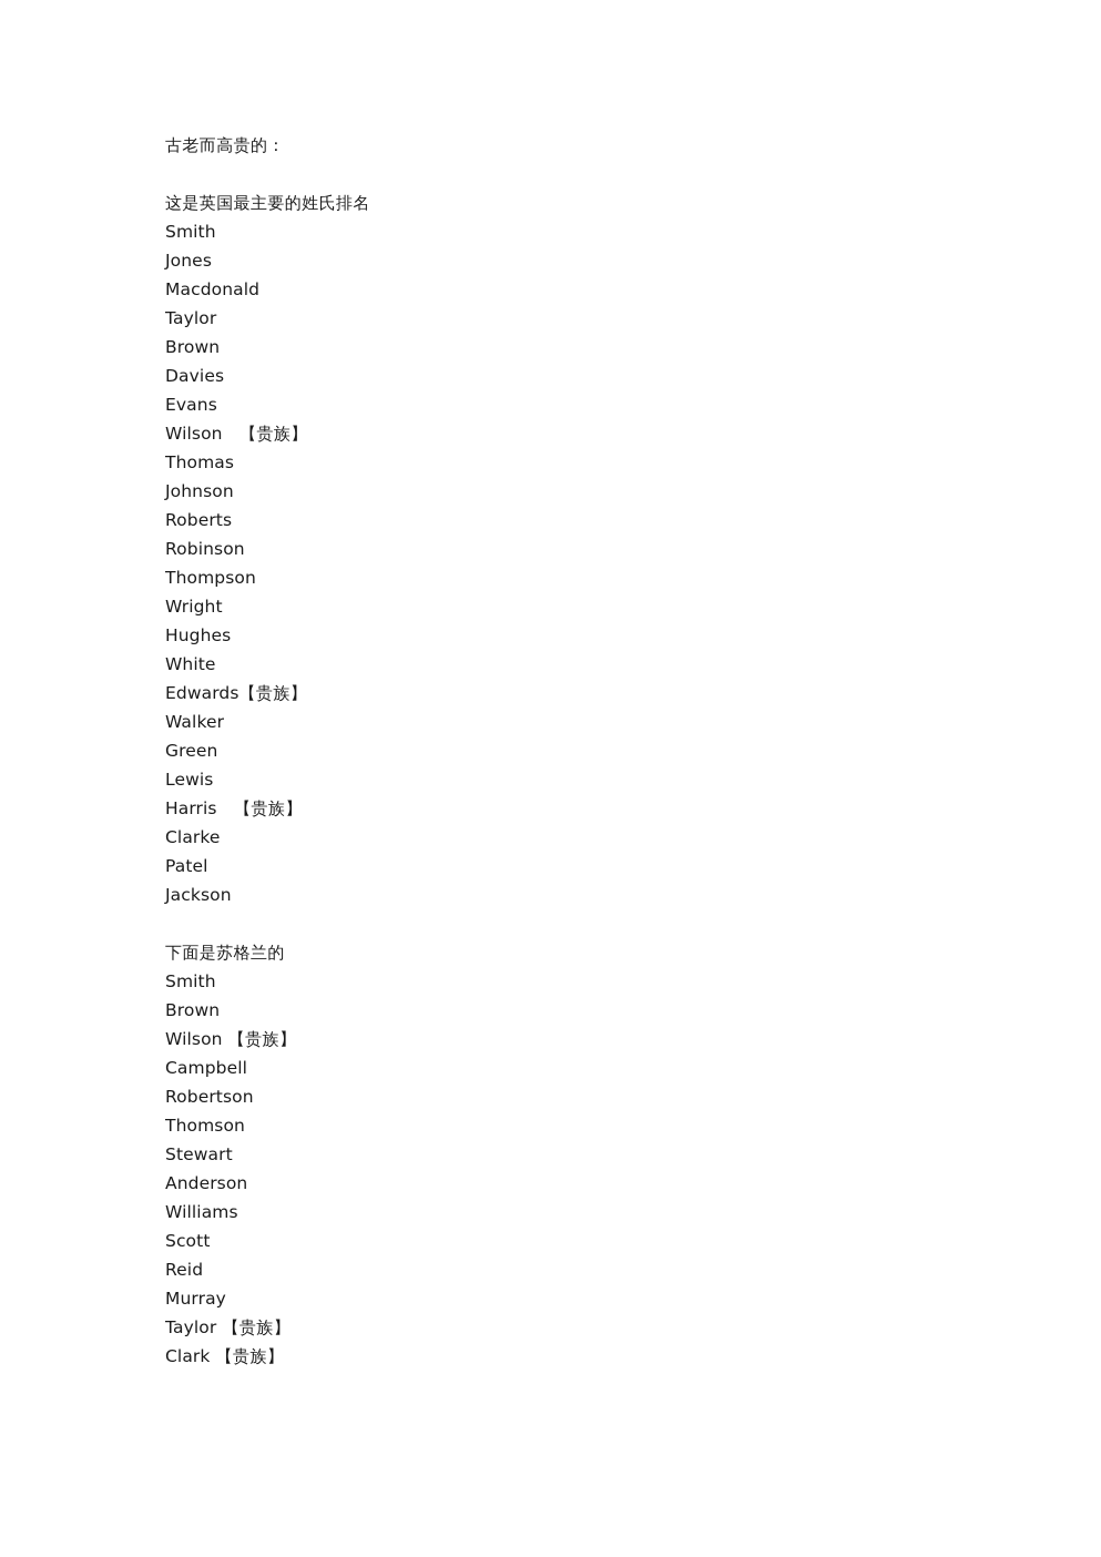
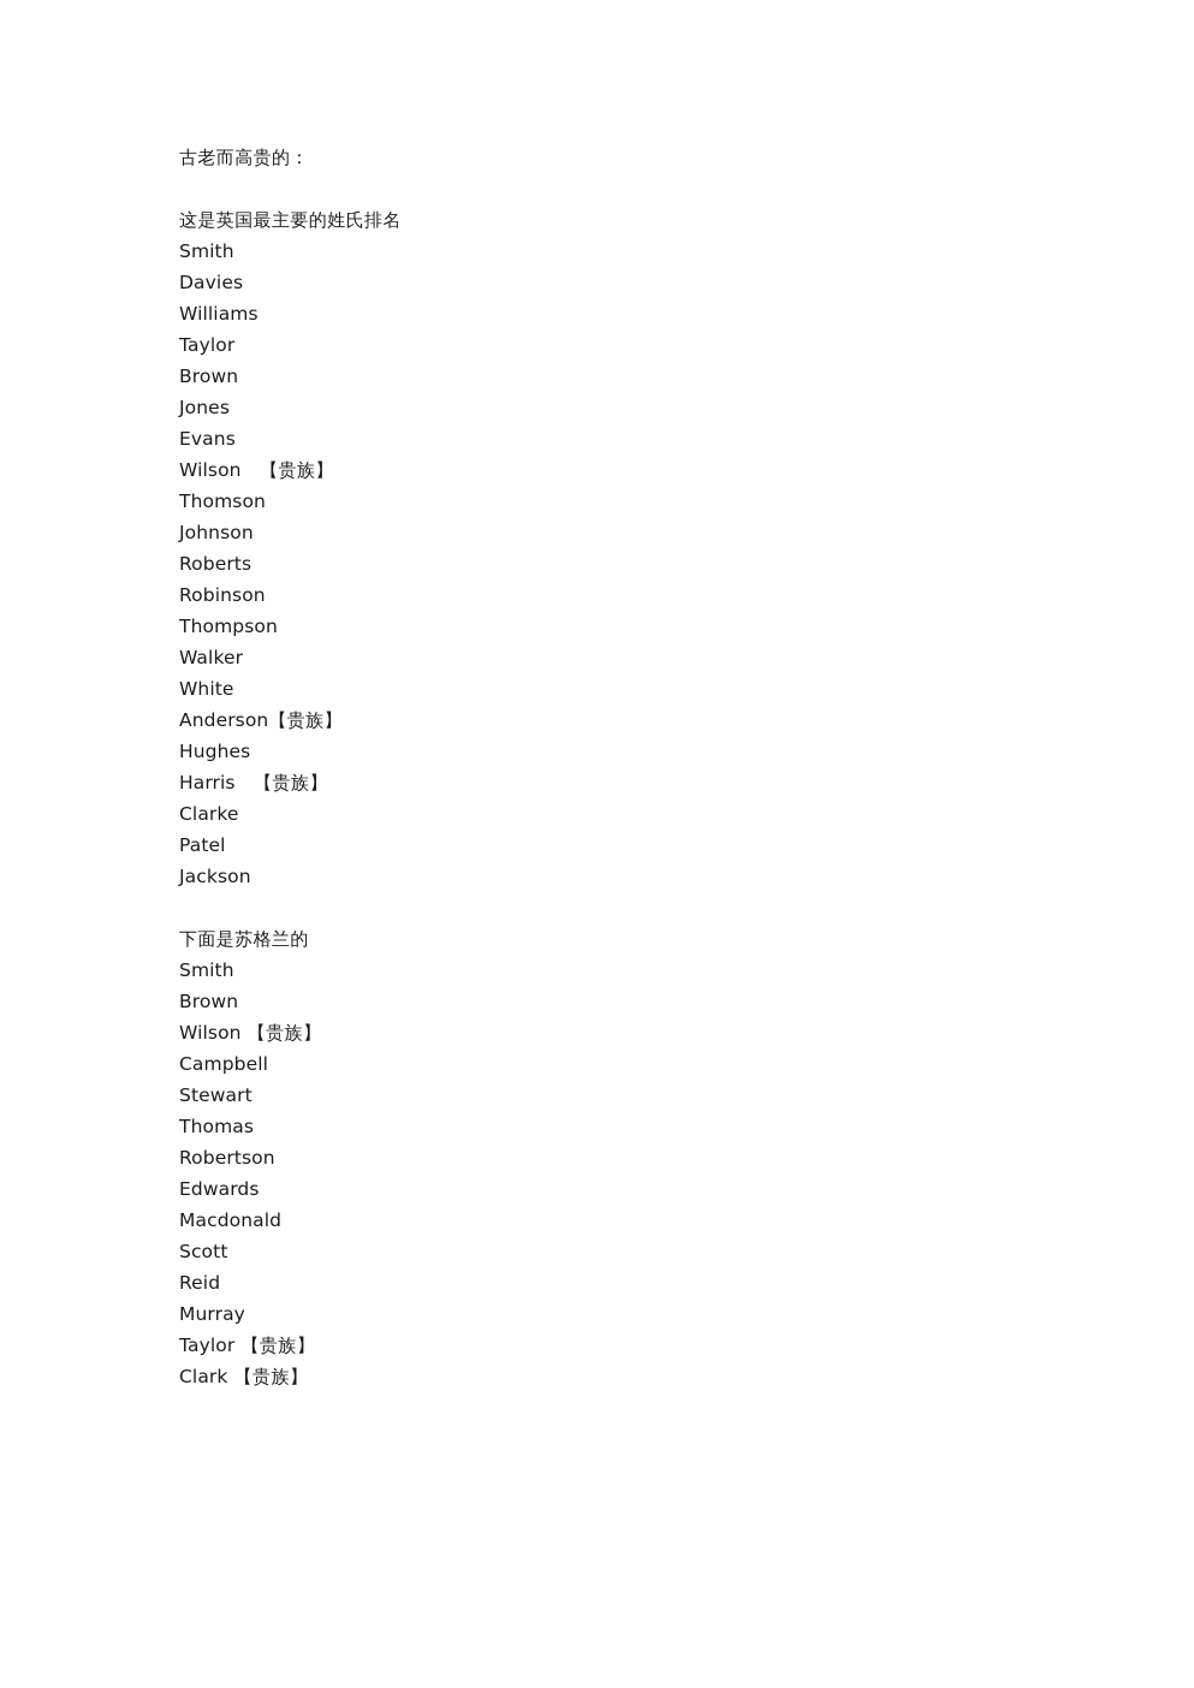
  古老而高贵的：
  这是英国最主要的姓氏排名
  Smith
- Jones
+ Davies
- Macdonald
+ Williams
  Taylor
  Brown
- Davies
+ Jones
  Evans
  Wilson 【贵族】
- Thomas
+ Thomson
  Johnson
  Roberts
  Robinson
  Thompson
- Wright
- Hughes
+ Walker
  White
- Edwards【贵族】
+ Anderson【贵族】
- Walker
+ Hughes
- Green
- Lewis
  Harris 【贵族】
  Clarke
  Patel
  Jackson
  下面是苏格兰的
  Smith
  Brown
  Wilson 【贵族】
  Campbell
- Robertson
+ Stewart
- Thomson
+ Thomas
- Stewart
+ Robertson
- Anderson
+ Edwards
- Williams
+ Macdonald
  Scott
  Reid
  Murray
  Taylor 【贵族】
  Clark 【贵族】
